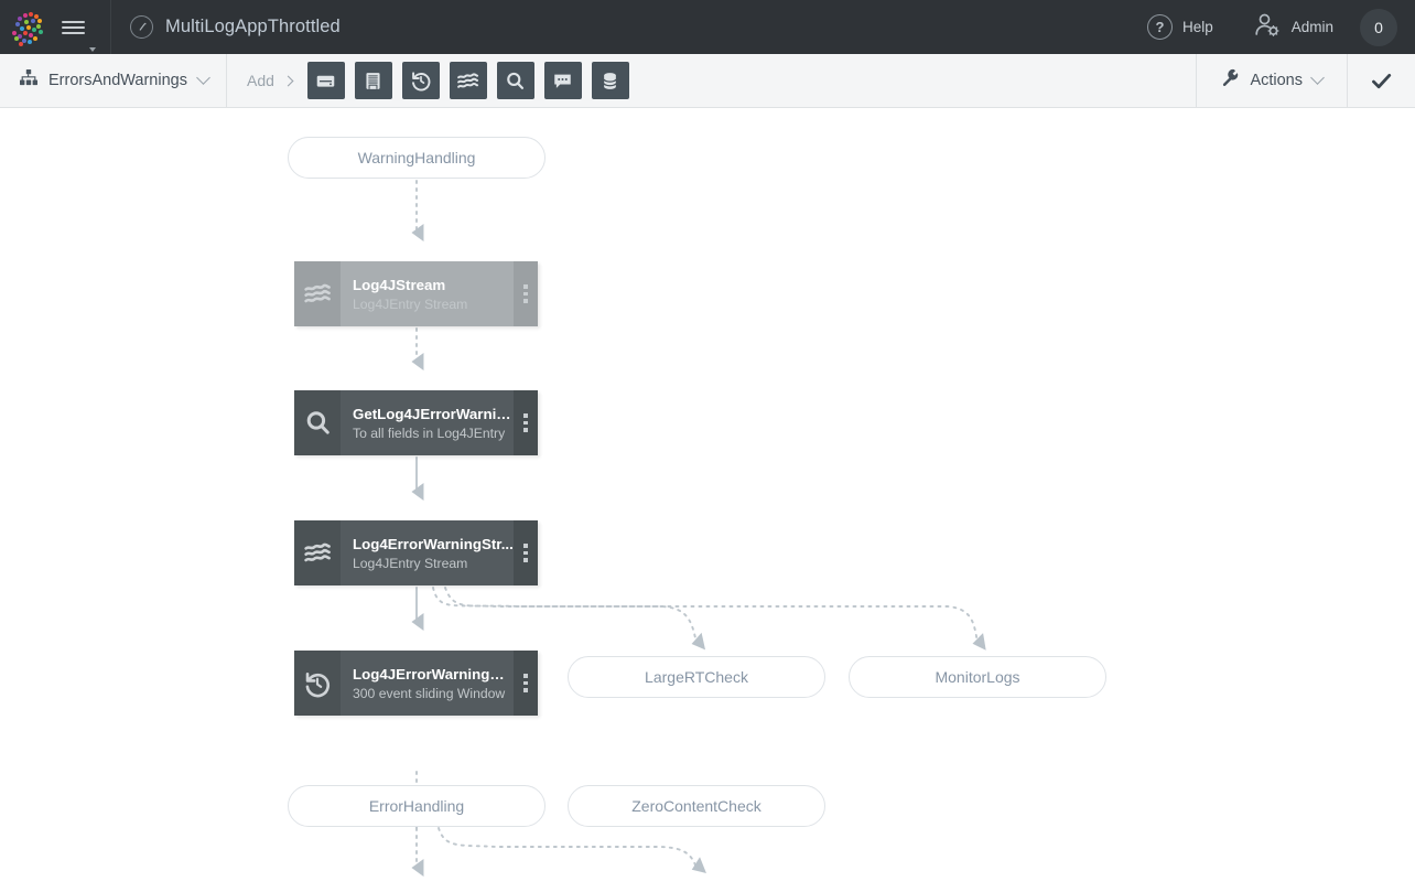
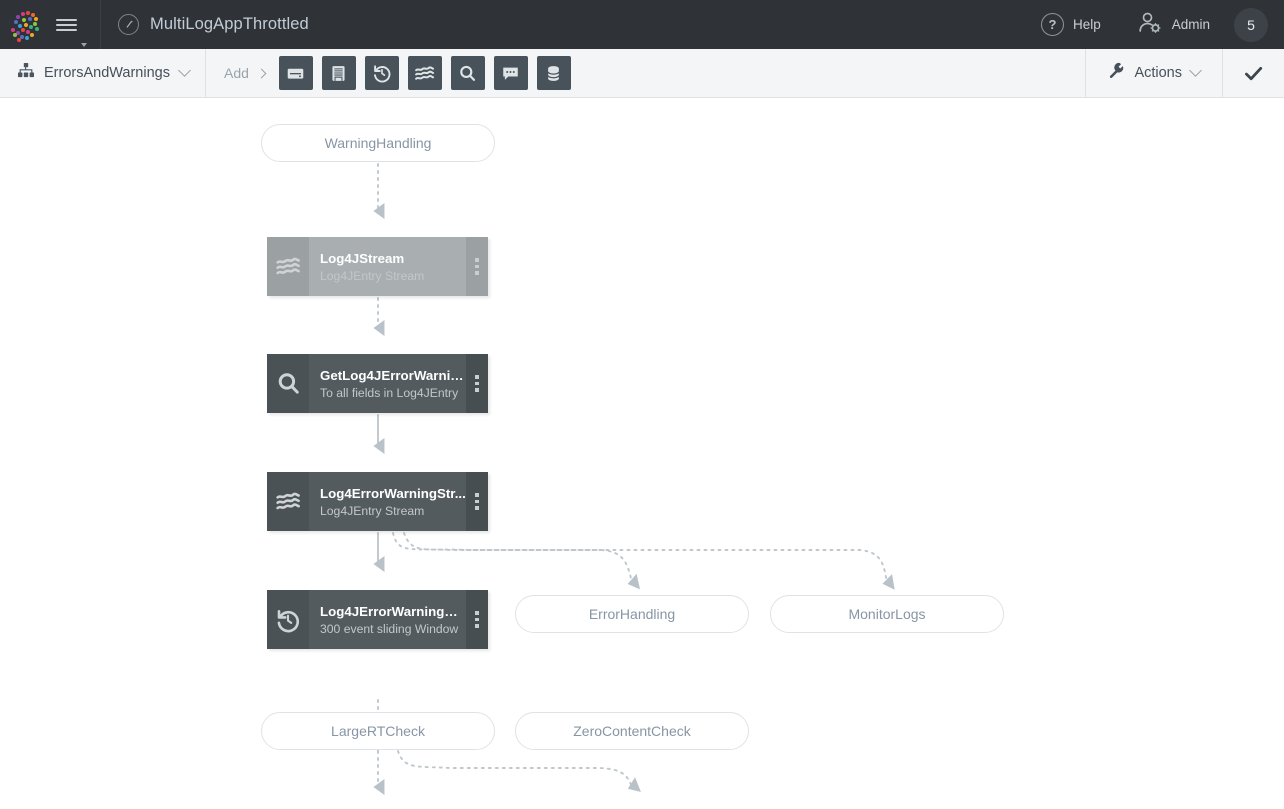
  MultiLogAppThrottled
  ?
  Help
  Admin
- 0
+ 5
  ErrorsAndWarnings
  Add
  Actions
  WarningHandling
- LargeRTCheck
+ ErrorHandling
  MonitorLogs
- ErrorHandling
+ LargeRTCheck
  ZeroContentCheck
  Log4JStream
  Log4JEntry Stream
  GetLog4JErrorWarning
  To all fields in Log4JEntry
  Log4ErrorWarningStr...
  Log4JEntry Stream
  Log4JErrorWarningAc.
  300 event sliding Window
